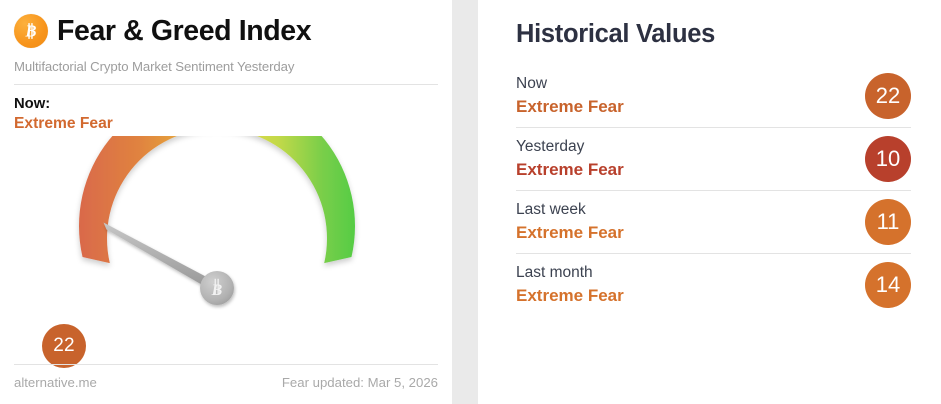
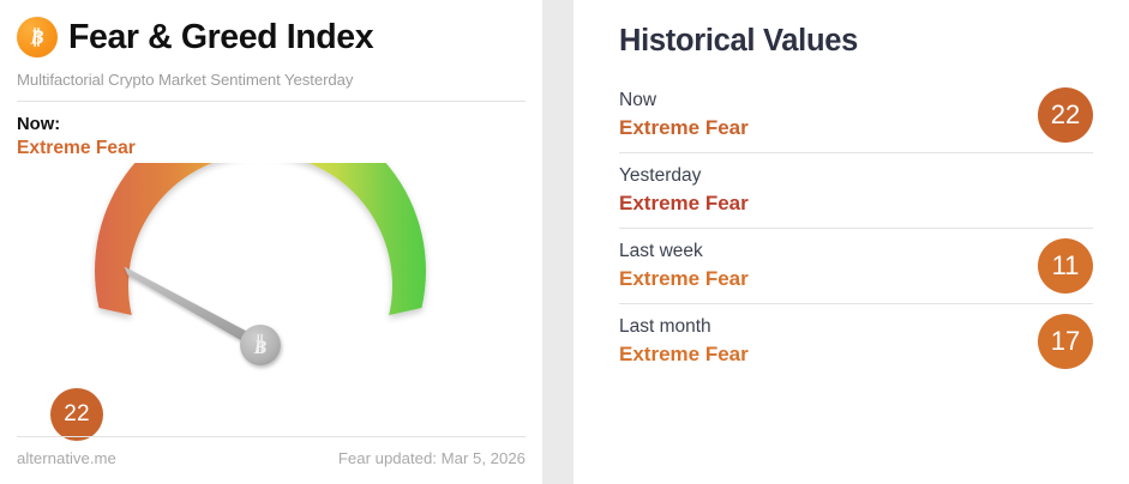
  B
  Fear & Greed Index
  Multifactorial Crypto Market Sentiment Yesterday
  Now:
  Extreme Fear
  B
  22
  alternative.me
  Fear updated: Mar 5, 2026
  Historical Values
  Now
  Extreme Fear
  22
  Yesterday
  Extreme Fear
- 10
  Last week
  Extreme Fear
  11
  Last month
  Extreme Fear
- 14
+ 17
